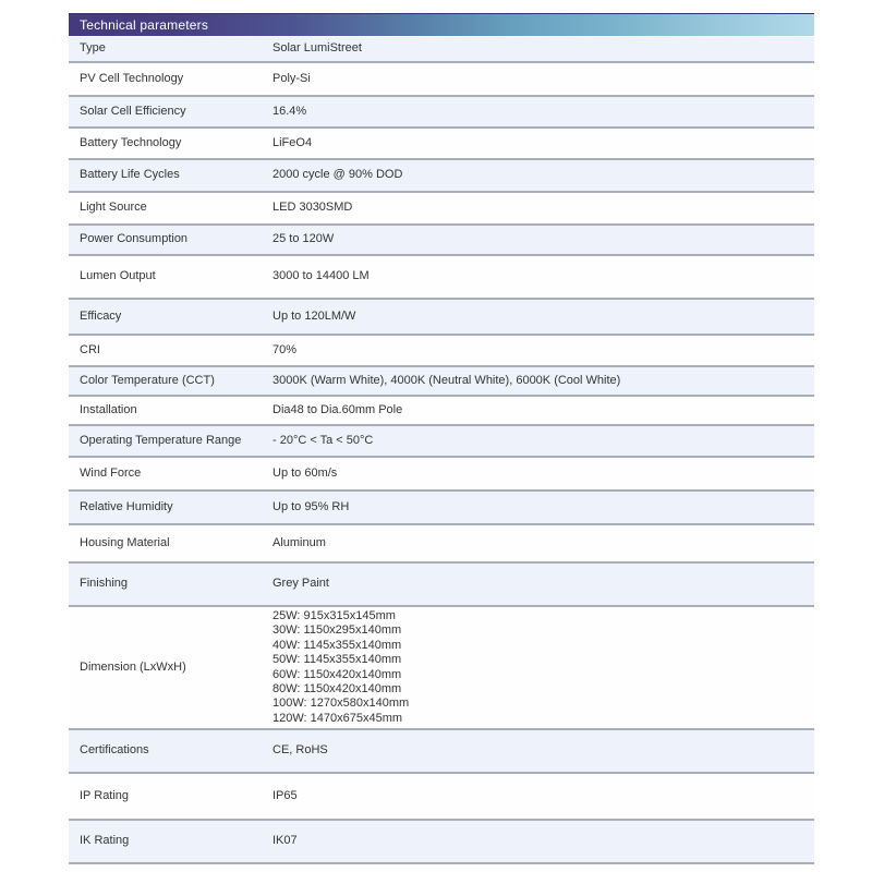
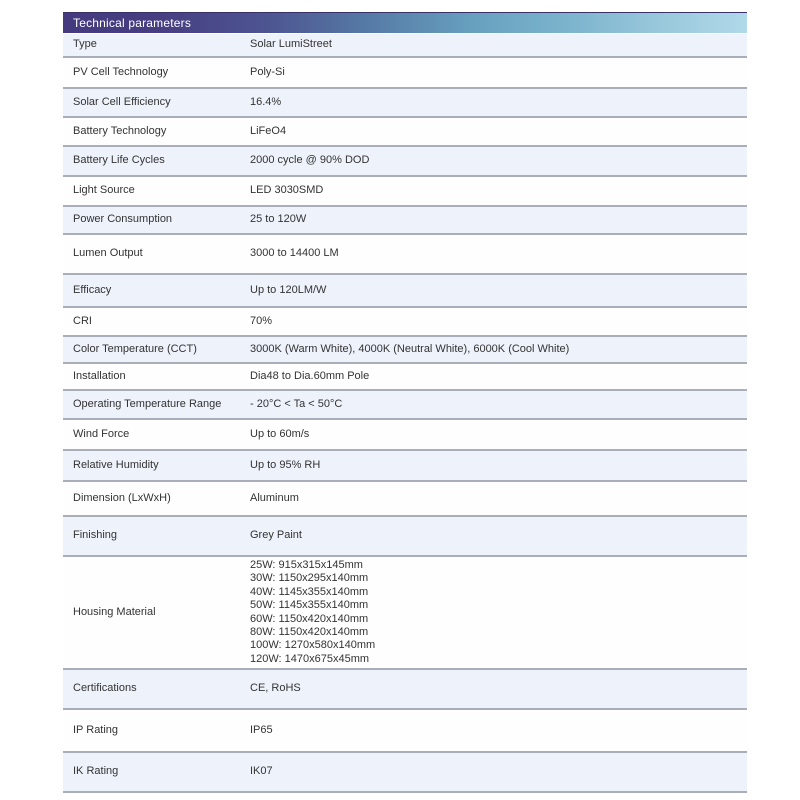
  Technical parameters
  Type
  Solar LumiStreet
  PV Cell Technology
  Poly-Si
  Solar Cell Efficiency
  16.4%
  Battery Technology
  LiFeO4
  Battery Life Cycles
  2000 cycle @ 90% DOD
  Light Source
  LED 3030SMD
  Power Consumption
  25 to 120W
  Lumen Output
  3000 to 14400 LM
  Efficacy
  Up to 120LM/W
  CRI
  70%
  Color Temperature (CCT)
  3000K (Warm White), 4000K (Neutral White), 6000K (Cool White)
  Installation
  Dia48 to Dia.60mm Pole
  Operating Temperature Range
  - 20°C < Ta < 50°C
  Wind Force
  Up to 60m/s
  Relative Humidity
  Up to 95% RH
- Housing Material
+ Dimension (LxWxH)
  Aluminum
  Finishing
  Grey Paint
- Dimension (LxWxH)
+ Housing Material
  25W: 915x315x145mm
  30W: 1150x295x140mm
  40W: 1145x355x140mm
  50W: 1145x355x140mm
  60W: 1150x420x140mm
  80W: 1150x420x140mm
  100W: 1270x580x140mm
  120W: 1470x675x45mm
  Certifications
  CE, RoHS
  IP Rating
  IP65
  IK Rating
  IK07
